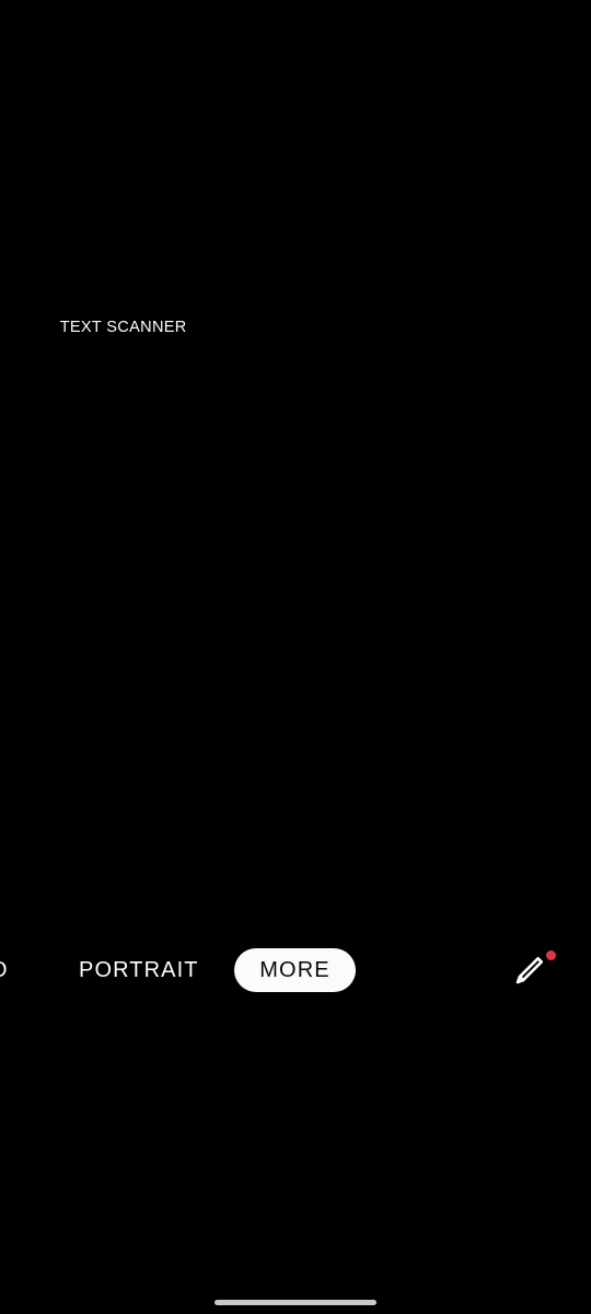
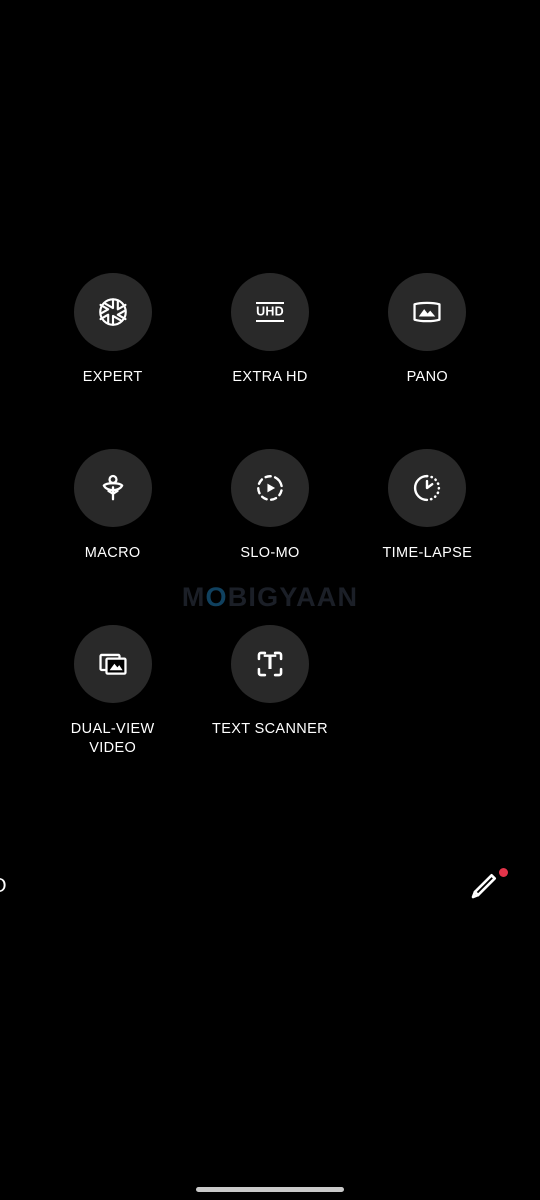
+ MOBIGYAAN
+ EXPERT
+ UHD
+ EXTRA HD
+ PANO
+ MACRO
+ SLO-MO
+ TIME-LAPSE
+ DUAL-VIEW
+ VIDEO
+ T
  TEXT SCANNER
- PORTRAIT
- MORE
